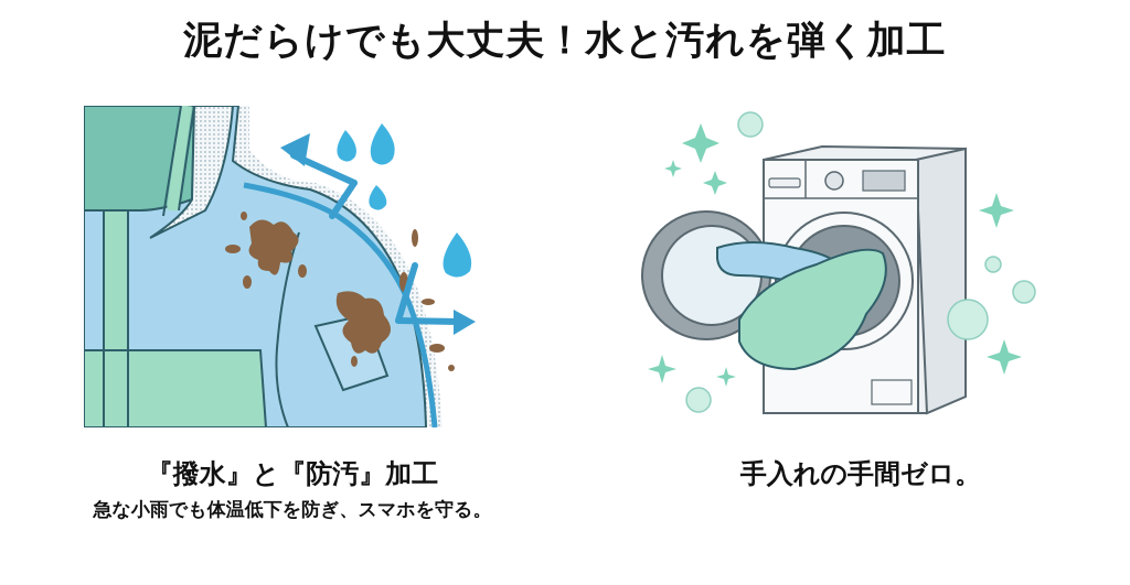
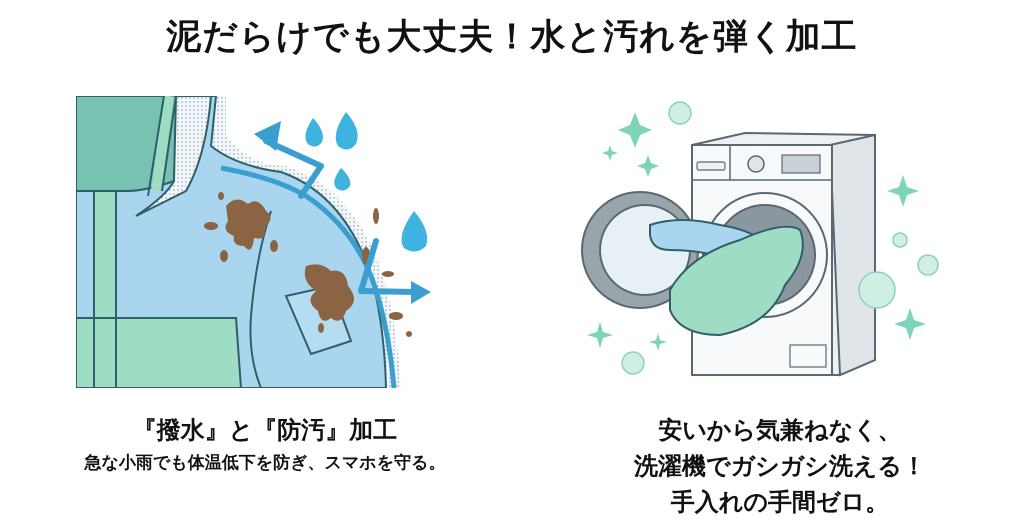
  泥だらけでも大丈夫！水と汚れを弾く加工
  『撥水』と『防汚』加工
  急な小雨でも体温低下を防ぎ、スマホを守る。
+ 安いから気兼ねなく、
+ 洗濯機でガシガシ洗える！
  手入れの手間ゼロ。
